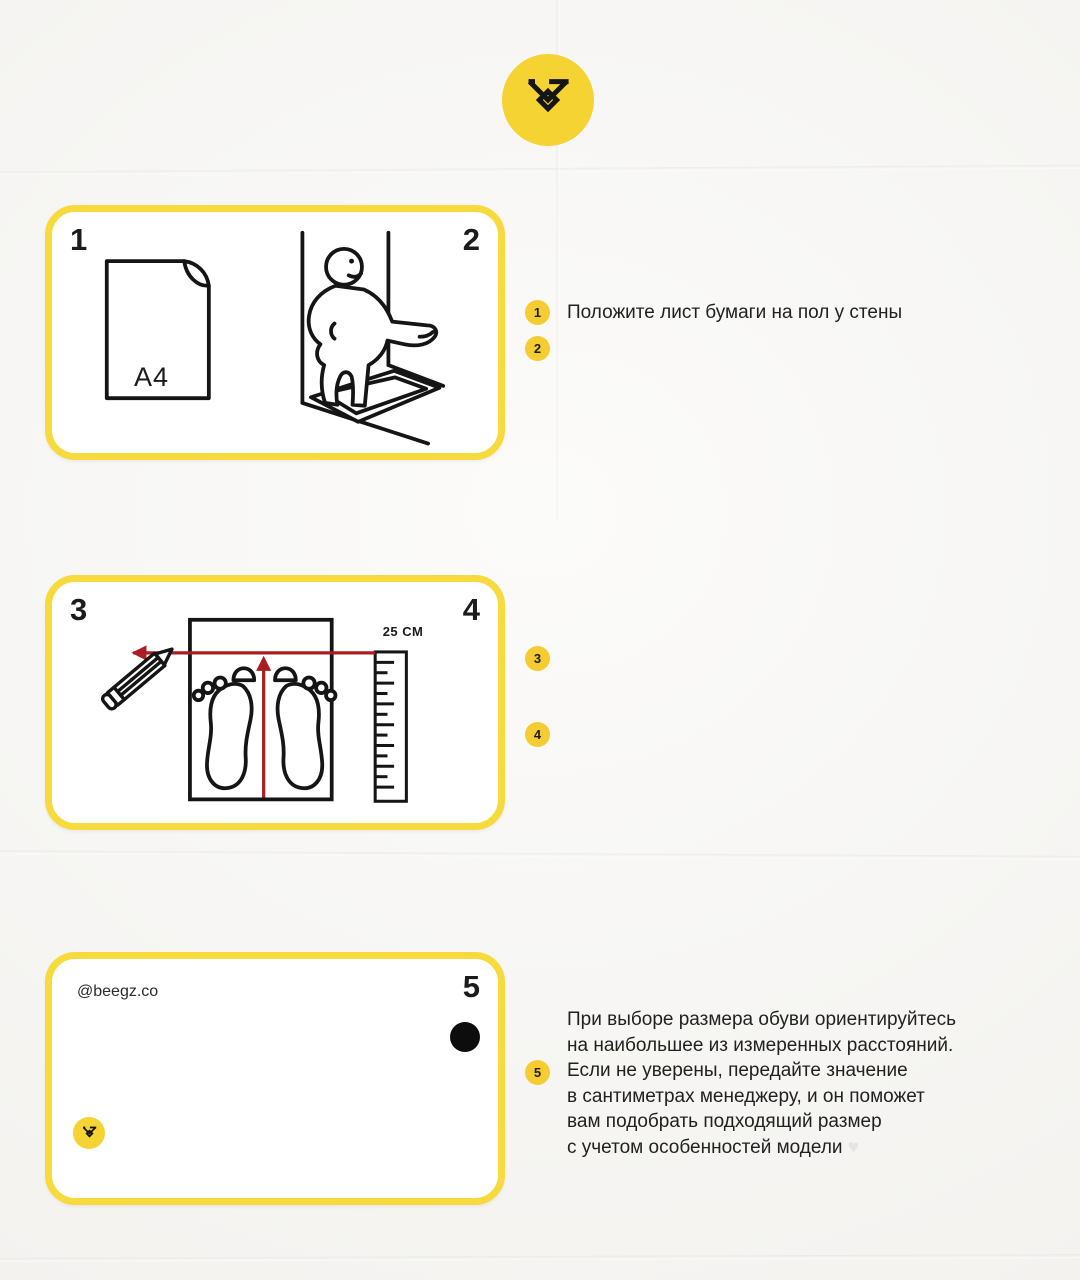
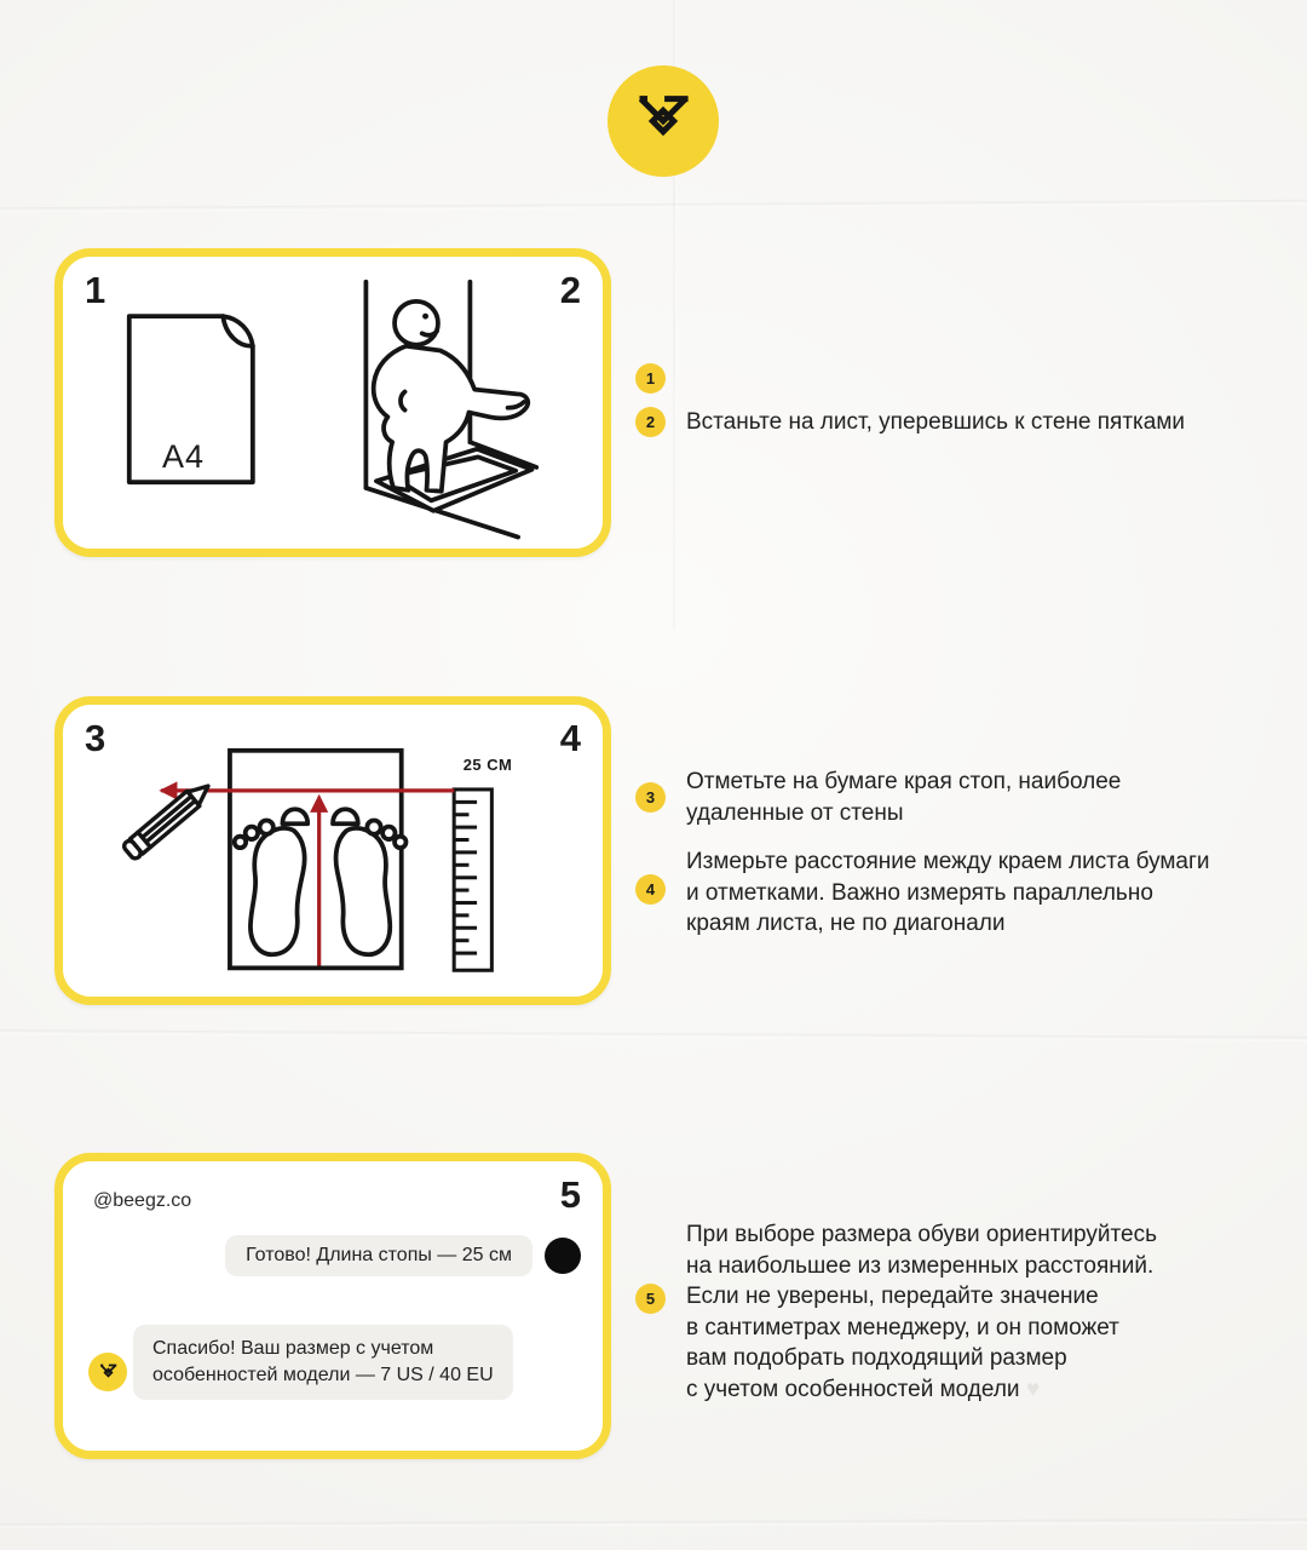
  1
  2
  A4
  3
  4
  25 СМ
  @beegz.co
  5
+ Готово! Длина стопы — 25 см
+ Спасибо! Ваш размер с учетом
+ особенностей модели — 7 US / 40 EU
  1
- Положите лист бумаги на пол у стены
  2
+ Встаньте на лист, уперевшись к стене пятками
  3
+ Отметьте на бумаге края стоп, наиболее
+ удаленные от стены
  4
+ Измерьте расстояние между краем листа бумаги
+ и отметками. Важно измерять параллельно
+ краям листа, не по диагонали
  5
  При выборе размера обуви ориентируйтесь
  на наибольшее из измеренных расстояний.
  Если не уверены, передайте значение
  в сантиметрах менеджеру, и он поможет
  вам подобрать подходящий размер
  с учетом особенностей модели
